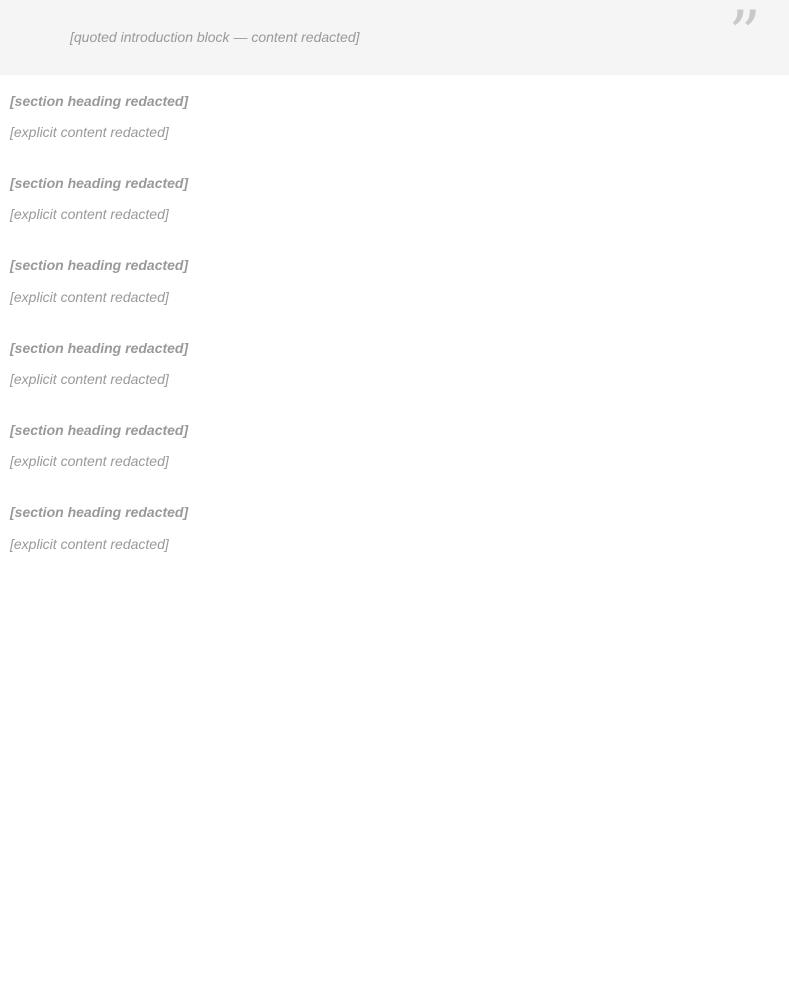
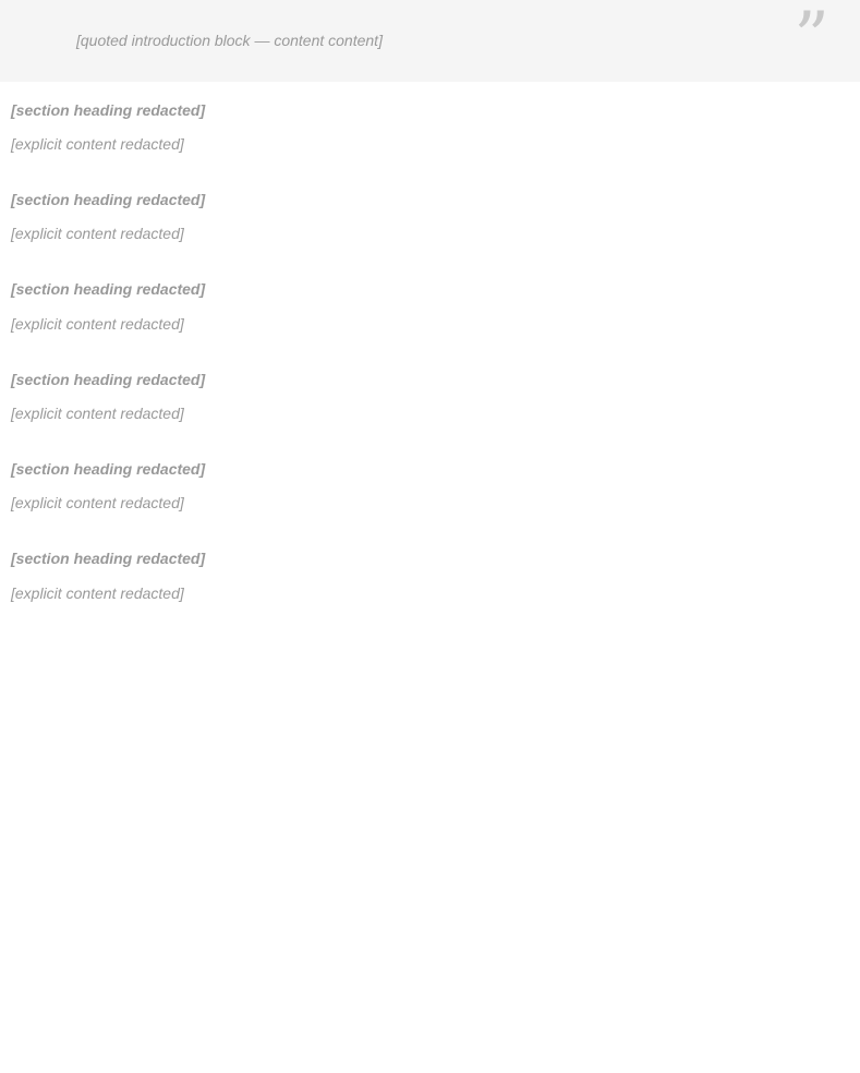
- [quoted introduction block — content redacted]
+ [quoted introduction block — content content]
  ”
  [section heading redacted]
  [explicit content redacted]
  [section heading redacted]
  [explicit content redacted]
  [section heading redacted]
  [explicit content redacted]
  [section heading redacted]
  [explicit content redacted]
  [section heading redacted]
  [explicit content redacted]
  [section heading redacted]
  [explicit content redacted]
